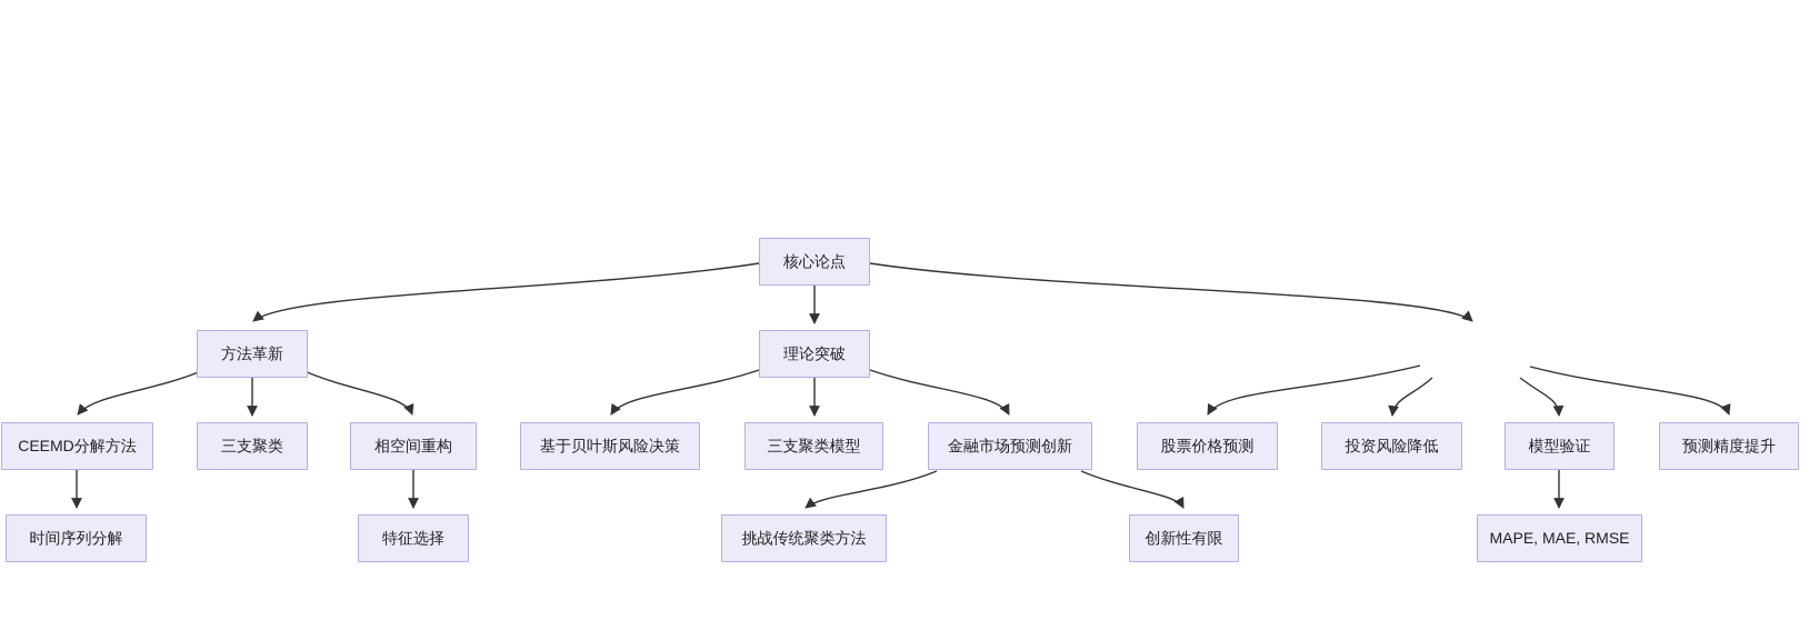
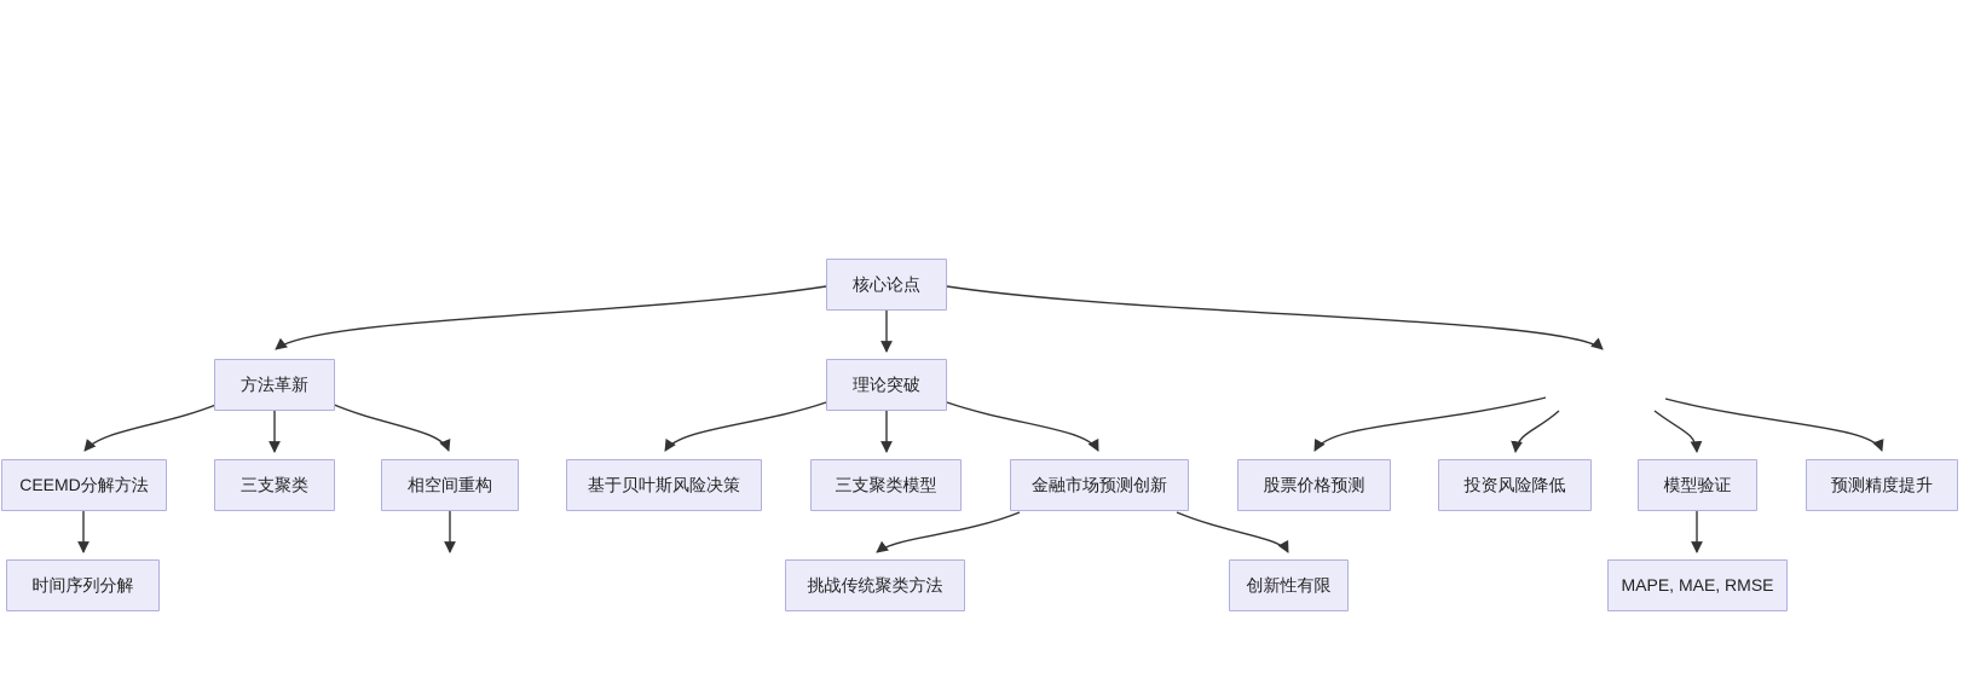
  核心论点
  方法革新
  理论突破
  CEEMD分解方法
  三支聚类
  相空间重构
  基于贝叶斯风险决策
  三支聚类模型
  金融市场预测创新
  股票价格预测
  投资风险降低
  模型验证
  预测精度提升
  时间序列分解
- 特征选择
  挑战传统聚类方法
  创新性有限
  MAPE, MAE, RMSE
